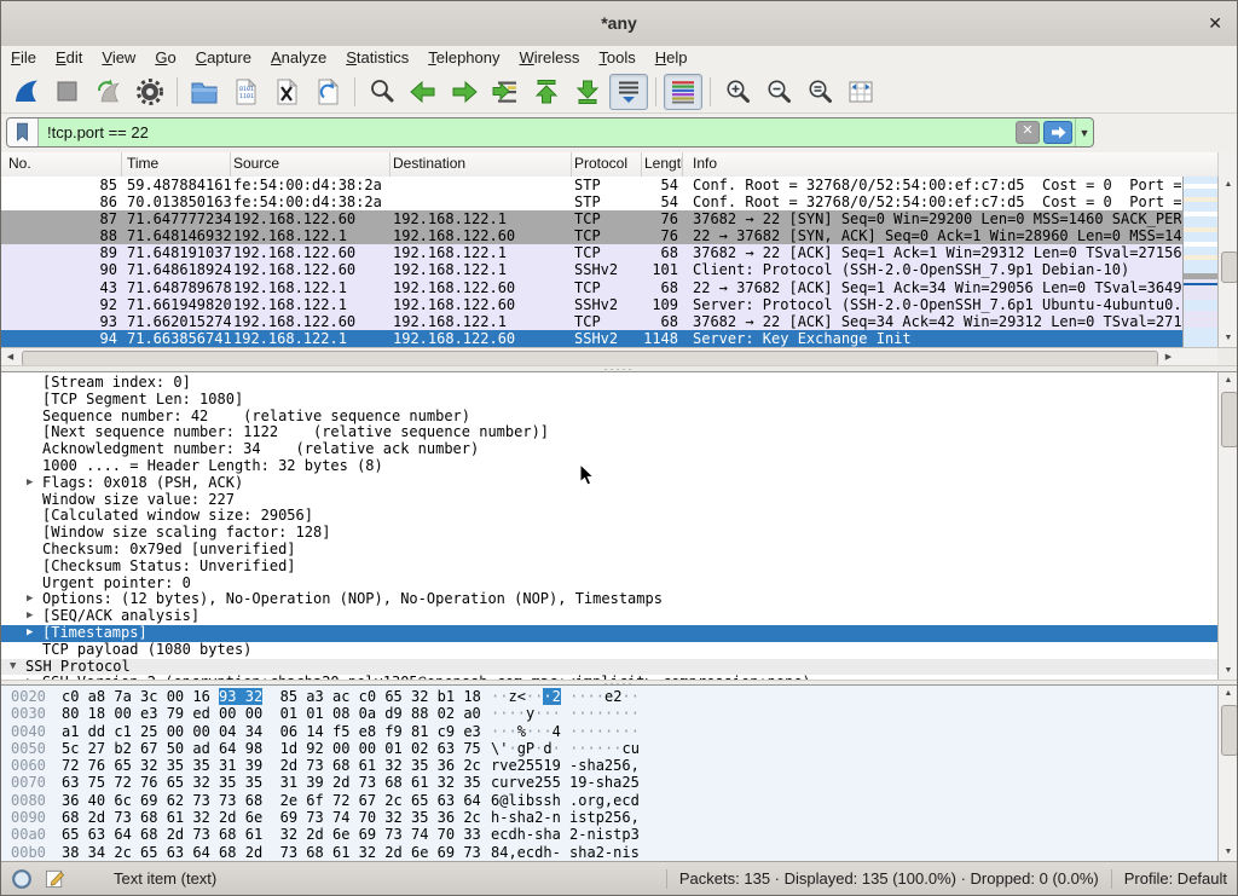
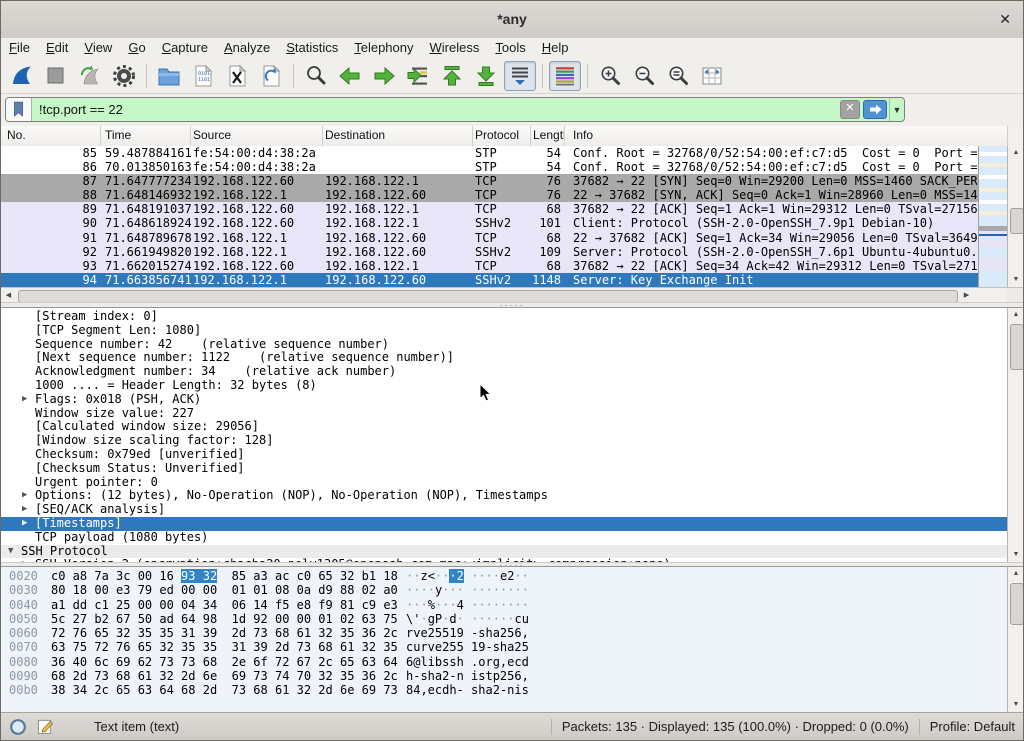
  *any
  ✕
  File Edit View Go Capture Analyze Statistics Telephony Wireless Tools Help
  !tcp.port == 22
  ✕
  ▼
  No.
  Time
  Source
  Destination
  Protocol
  Lengt
  Info
  85
  59.487884161
  fe:54:00:d4:38:2a
  STP
  54
  Conf. Root = 32768/0/52:54:00:ef:c7:d5 Cost = 0 Port =
  86
  70.013850163
  fe:54:00:d4:38:2a
  STP
  54
  Conf. Root = 32768/0/52:54:00:ef:c7:d5 Cost = 0 Port =
  87
  71.647777234
  192.168.122.60
  192.168.122.1
  TCP
  76
  37682 → 22 [SYN] Seq=0 Win=29200 Len=0 MSS=1460 SACK_PER
  88
  71.648146932
  192.168.122.1
  192.168.122.60
  TCP
  76
  22 → 37682 [SYN, ACK] Seq=0 Ack=1 Win=28960 Len=0 MSS=14
  89
  71.648191037
  192.168.122.60
  192.168.122.1
  TCP
  68
  37682 → 22 [ACK] Seq=1 Ack=1 Win=29312 Len=0 TSval=27156
  90
  71.648618924
  192.168.122.60
  192.168.122.1
  SSHv2
  101
  Client: Protocol (SSH-2.0-OpenSSH_7.9p1 Debian-10)
- 43
+ 91
  71.648789678
  192.168.122.1
  192.168.122.60
  TCP
  68
  22 → 37682 [ACK] Seq=1 Ack=34 Win=29056 Len=0 TSval=3649
  92
  71.661949820
  192.168.122.1
  192.168.122.60
  SSHv2
  109
  Server: Protocol (SSH-2.0-OpenSSH_7.6p1 Ubuntu-4ubuntu0.
  93
  71.662015274
  192.168.122.60
  192.168.122.1
  TCP
  68
  37682 → 22 [ACK] Seq=34 Ack=42 Win=29312 Len=0 TSval=271
  94
  71.663856741
  192.168.122.1
  192.168.122.60
  SSHv2
  1148
  Server: Key Exchange Init
  ·····
  [Stream index: 0]
  [TCP Segment Len: 1080]
  Sequence number: 42 (relative sequence number)
  [Next sequence number: 1122 (relative sequence number)]
  Acknowledgment number: 34 (relative ack number)
  1000 .... = Header Length: 32 bytes (8)
  ▶
  Flags: 0x018 (PSH, ACK)
  Window size value: 227
  [Calculated window size: 29056]
  [Window size scaling factor: 128]
  Checksum: 0x79ed [unverified]
  [Checksum Status: Unverified]
  Urgent pointer: 0
  ▶
  Options: (12 bytes), No-Operation (NOP), No-Operation (NOP), Timestamps
  ▶
  [SEQ/ACK analysis]
  ▶
  [Timestamps]
  TCP payload (1080 bytes)
  ▼
  SSH Protocol
  ·····
  0020 c0 a8 7a 3c 00 16 93 32 85 a3 ac c0 65 32 b1 18
  ··z<···2 ····e2··
  0030 80 18 00 e3 79 ed 00 00 01 01 08 0a d9 88 02 a0
  ····y··· ········
  0040 a1 dd c1 25 00 00 04 34 06 14 f5 e8 f9 81 c9 e3
  ···%···4 ········
  0050 5c 27 b2 67 50 ad 64 98 1d 92 00 00 01 02 63 75
  \'·gP·d· ······cu
  0060 72 76 65 32 35 35 31 39 2d 73 68 61 32 35 36 2c
  rve25519 -sha256,
  0070 63 75 72 76 65 32 35 35 31 39 2d 73 68 61 32 35
  curve255 19-sha25
  0080 36 40 6c 69 62 73 73 68 2e 6f 72 67 2c 65 63 64
  6@libssh .org,ecd
  0090 68 2d 73 68 61 32 2d 6e 69 73 74 70 32 35 36 2c
  h-sha2-n istp256,
- 00a0 65 63 64 68 2d 73 68 61 32 2d 6e 69 73 74 70 33
- ecdh-sha 2-nistp3
  00b0 38 34 2c 65 63 64 68 2d 73 68 61 32 2d 6e 69 73
  84,ecdh- sha2-nis
  Text item (text)
  Packets: 135 · Displayed: 135 (100.0%) · Dropped: 0 (0.0%)
  Profile: Default
